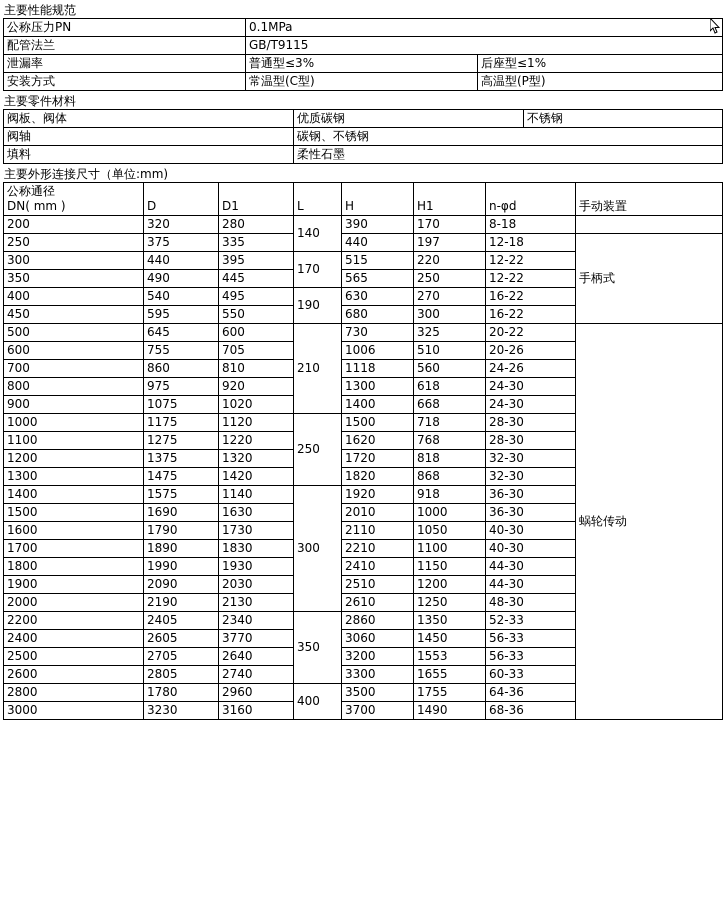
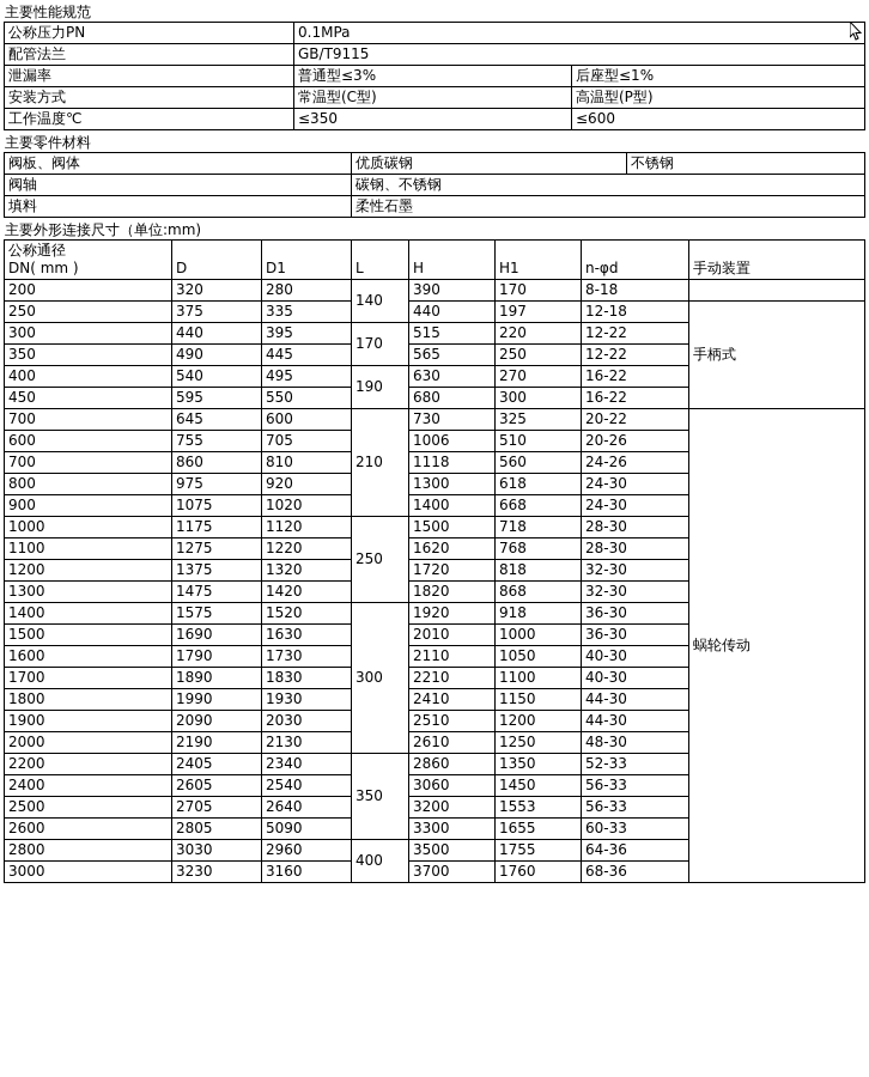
  主要性能规范
  公称压力PN	0.1MPa
  配管法兰	GB/T9115
  泄漏率	普通型≤3%	后座型≤1%
  安装方式	常温型(C型)	高温型(P型)
+ 工作温度℃	≤350	≤600
  主要零件材料
  阀板、阀体	优质碳钢	不锈钢
  阀轴	碳钢、不锈钢
  填料	柔性石墨
  主要外形连接尺寸（单位:mm)
  公称通径DN( mm )	D	D1	L	H	H1	n-φd	手动装置
  200	320	280	140	390	170	8-18
  250	375	335	440	197	12-18	手柄式
  300	440	395	170	515	220	12-22
  350	490	445	565	250	12-22
  400	540	495	190	630	270	16-22
  450	595	550	680	300	16-22
- 500	645	600	210	730	325	20-22	蜗轮传动
+ 700	645	600	210	730	325	20-22	蜗轮传动
  600	755	705	1006	510	20-26
  700	860	810	1118	560	24-26
  800	975	920	1300	618	24-30
  900	1075	1020	1400	668	24-30
  1000	1175	1120	250	1500	718	28-30
  1100	1275	1220	1620	768	28-30
  1200	1375	1320	1720	818	32-30
  1300	1475	1420	1820	868	32-30
- 1400	1575	1140	300	1920	918	36-30
+ 1400	1575	1520	300	1920	918	36-30
  1500	1690	1630	2010	1000	36-30
  1600	1790	1730	2110	1050	40-30
  1700	1890	1830	2210	1100	40-30
  1800	1990	1930	2410	1150	44-30
  1900	2090	2030	2510	1200	44-30
  2000	2190	2130	2610	1250	48-30
  2200	2405	2340	350	2860	1350	52-33
- 2400	2605	3770	3060	1450	56-33
+ 2400	2605	2540	3060	1450	56-33
  2500	2705	2640	3200	1553	56-33
- 2600	2805	2740	3300	1655	60-33
+ 2600	2805	5090	3300	1655	60-33
- 2800	1780	2960	400	3500	1755	64-36
+ 2800	3030	2960	400	3500	1755	64-36
- 3000	3230	3160	3700	1490	68-36
+ 3000	3230	3160	3700	1760	68-36
